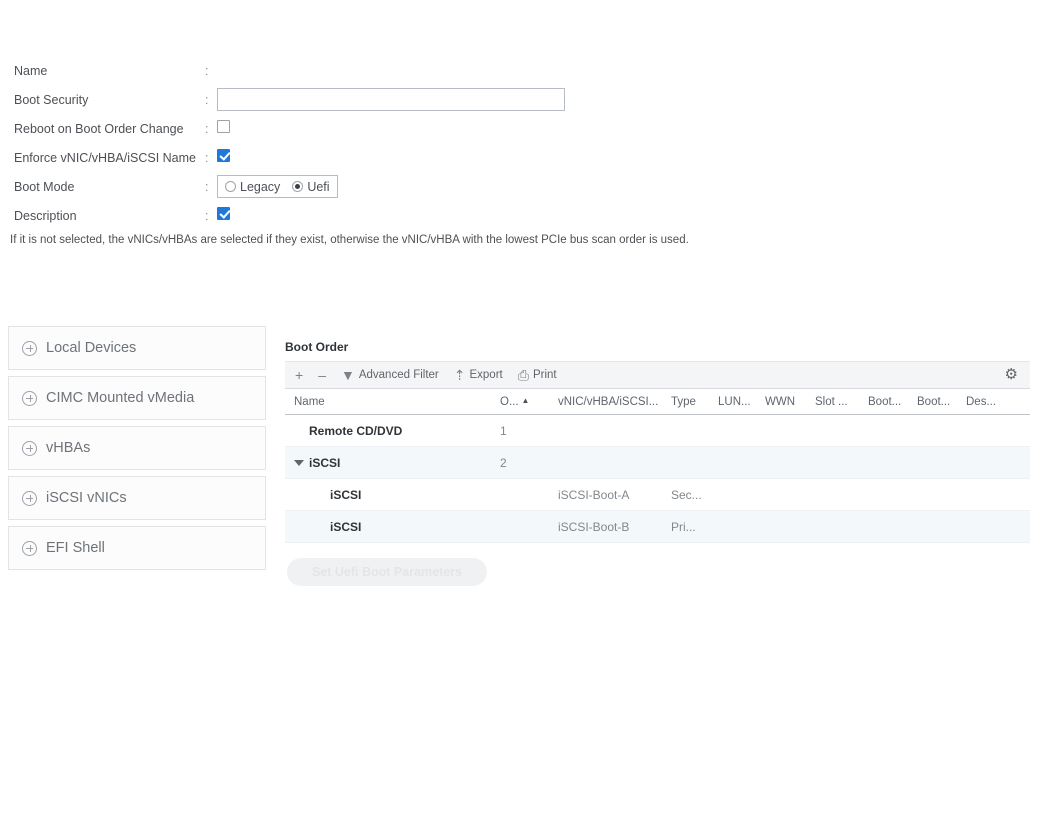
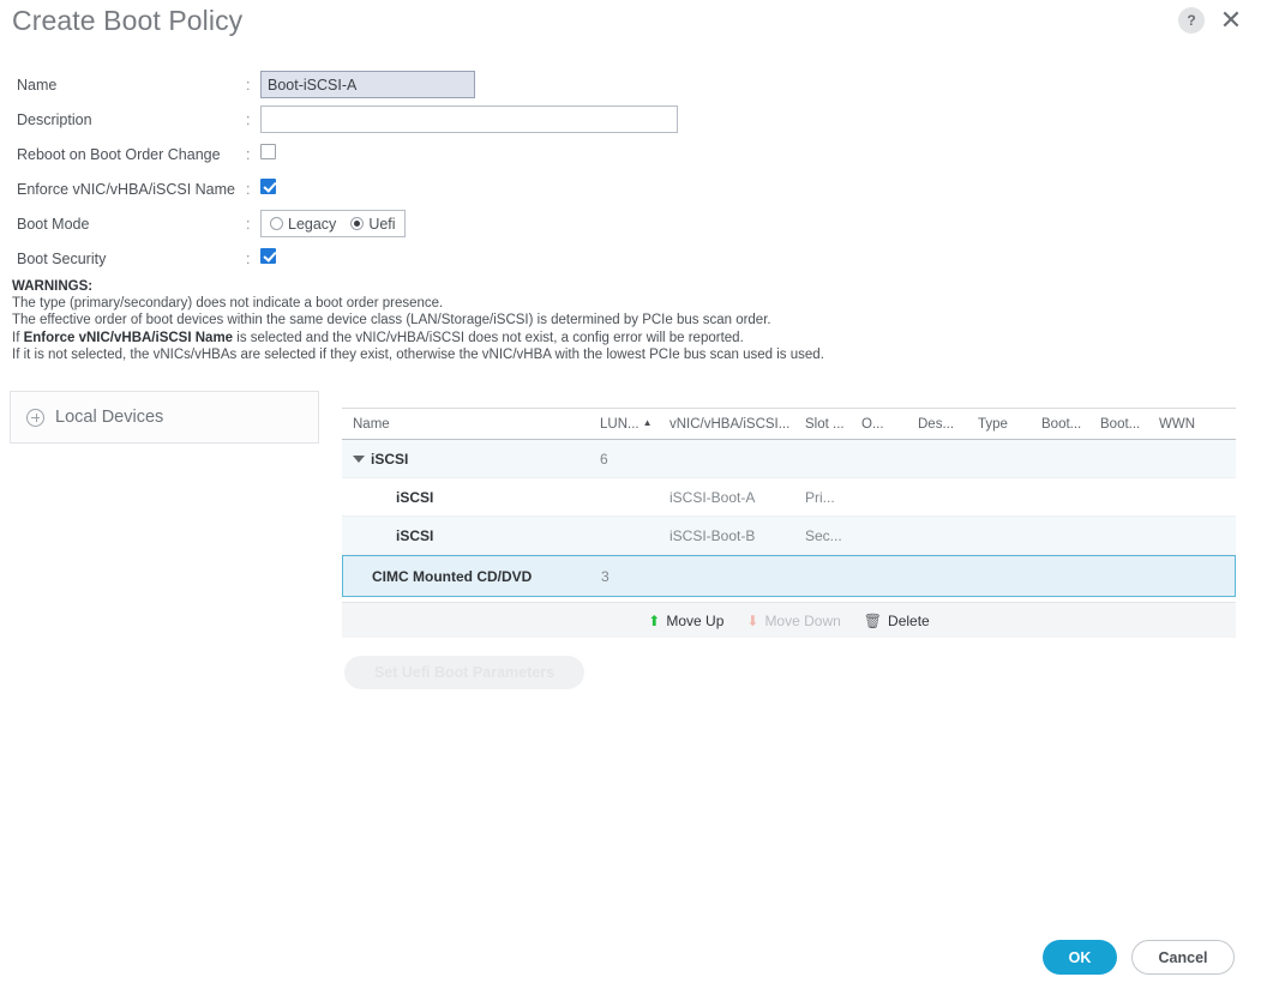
+ Create Boot Policy
+ ?
+ ✕
  Name
  :
+ Boot-iSCSI-A
- Boot Security
+ Description
  :
  Reboot on Boot Order Change
  :
  Enforce vNIC/vHBA/iSCSI Name
  :
  Boot Mode
  :
  Legacy
  Uefi
- Description
+ Boot Security
  :
+ WARNINGS:
+ The type (primary/secondary) does not indicate a boot order presence.
+ The effective order of boot devices within the same device class (LAN/Storage/iSCSI) is determined by PCIe bus scan order.
+ If Enforce vNIC/vHBA/iSCSI Name is selected and the vNIC/vHBA/iSCSI does not exist, a config error will be reported.
- If it is not selected, the vNICs/vHBAs are selected if they exist, otherwise the vNIC/vHBA with the lowest PCIe bus scan order is used.
+ If it is not selected, the vNICs/vHBAs are selected if they exist, otherwise the vNIC/vHBA with the lowest PCIe bus scan used is used.
  Local Devices
- CIMC Mounted vMedia
- vHBAs
- iSCSI vNICs
- EFI Shell
- Boot Order
- +
- –
- ▼
- Advanced Filter
- ⇡
- Export
- ⎙
- Print
- ⚙
  Name
- O... ▲
+ LUN... ▲
  vNIC/vHBA/iSCSI...
- Type
+ Slot ...
- LUN...
+ O...
- WWN
+ Des...
- Slot ...
+ Type
  Boot...
  Boot...
- Des...
+ WWN
- Remote CD/DVD
- 1
  iSCSI
- 2
+ 6
  iSCSI
  iSCSI-Boot-A
- Sec...
+ Pri...
  iSCSI
  iSCSI-Boot-B
- Pri...
+ Sec...
+ CIMC Mounted CD/DVD
+ 3
+ ⬆
+ Move Up
+ ⬇
+ Move Down
+ 🗑
+ Delete
+ OK
+ Cancel
